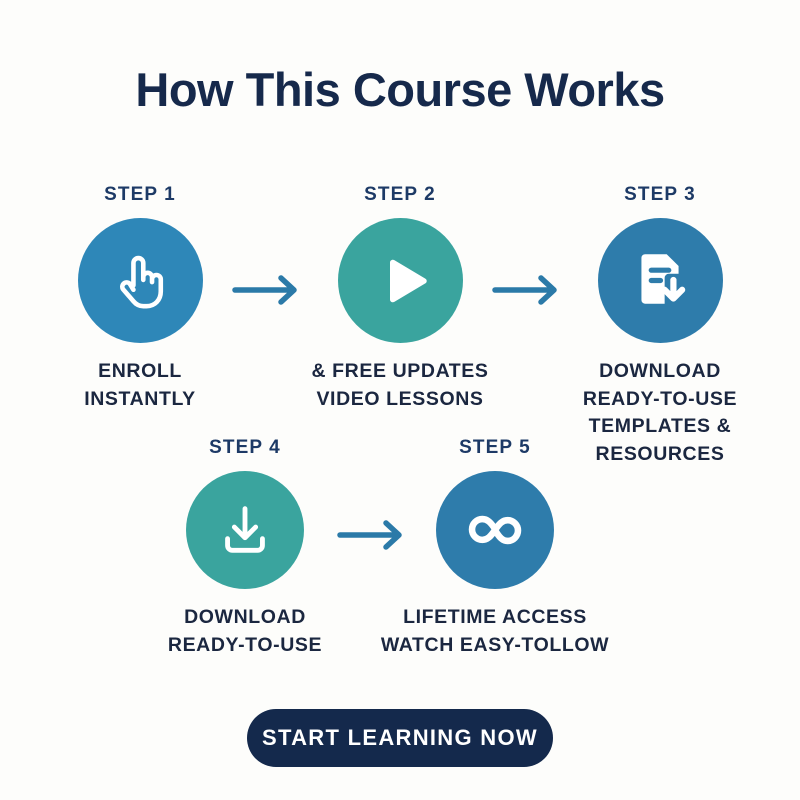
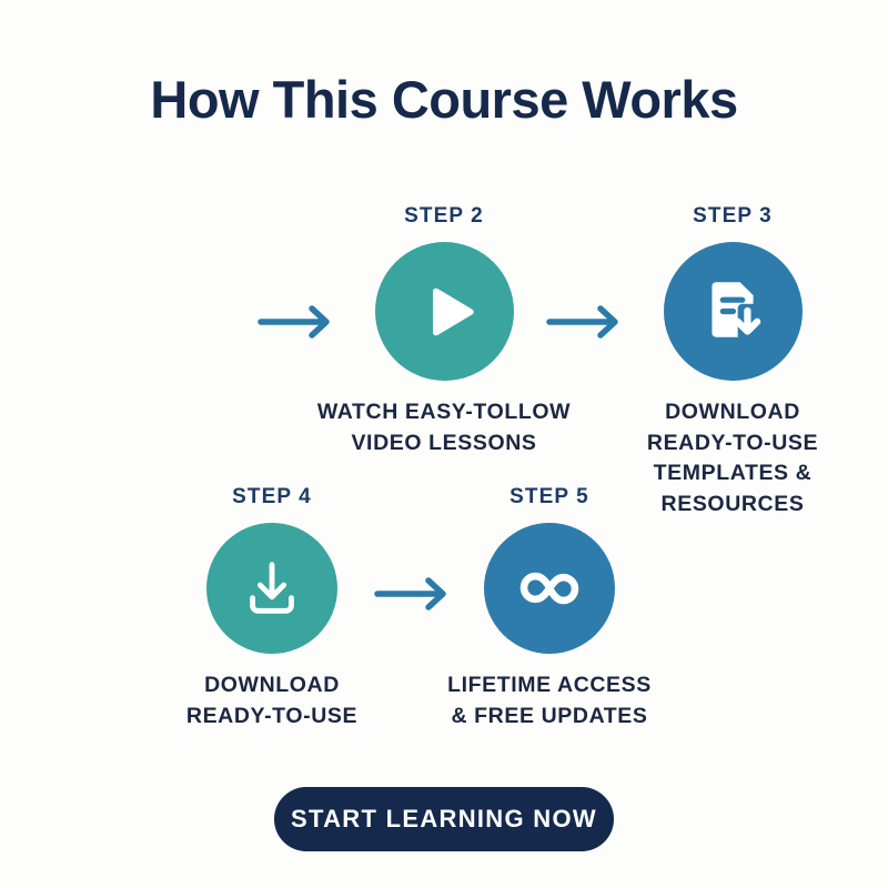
  How This Course Works
- STEP 1
- ENROLL
- INSTANTLY
  STEP 2
- & FREE UPDATES
+ WATCH EASY-TOLLOW
  VIDEO LESSONS
  STEP 3
  DOWNLOAD
  READY-TO-USE
  TEMPLATES &
  RESOURCES
  STEP 4
  DOWNLOAD
  READY-TO-USE
  STEP 5
  LIFETIME ACCESS
- WATCH EASY-TOLLOW
+ & FREE UPDATES
  START LEARNING NOW
